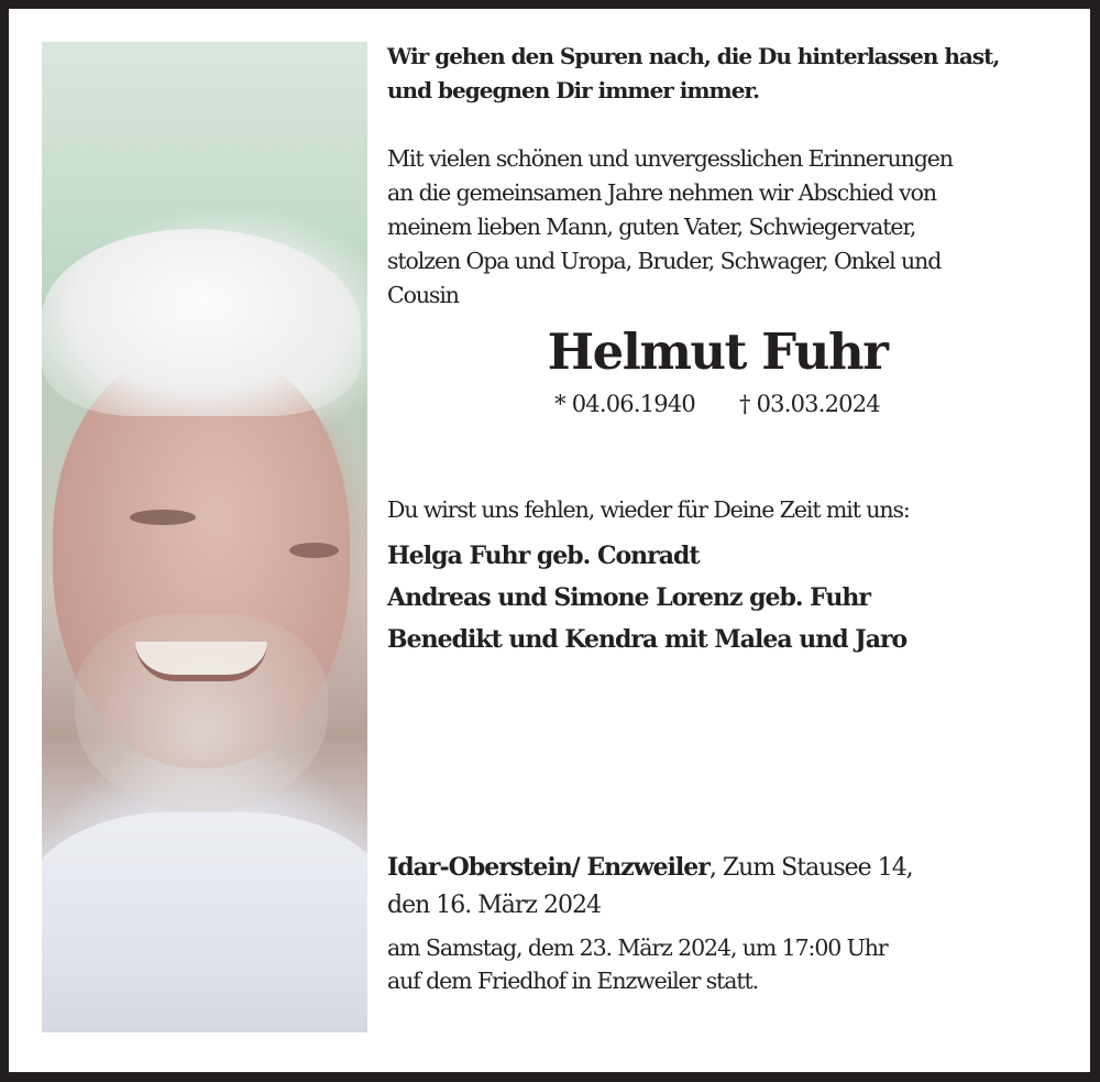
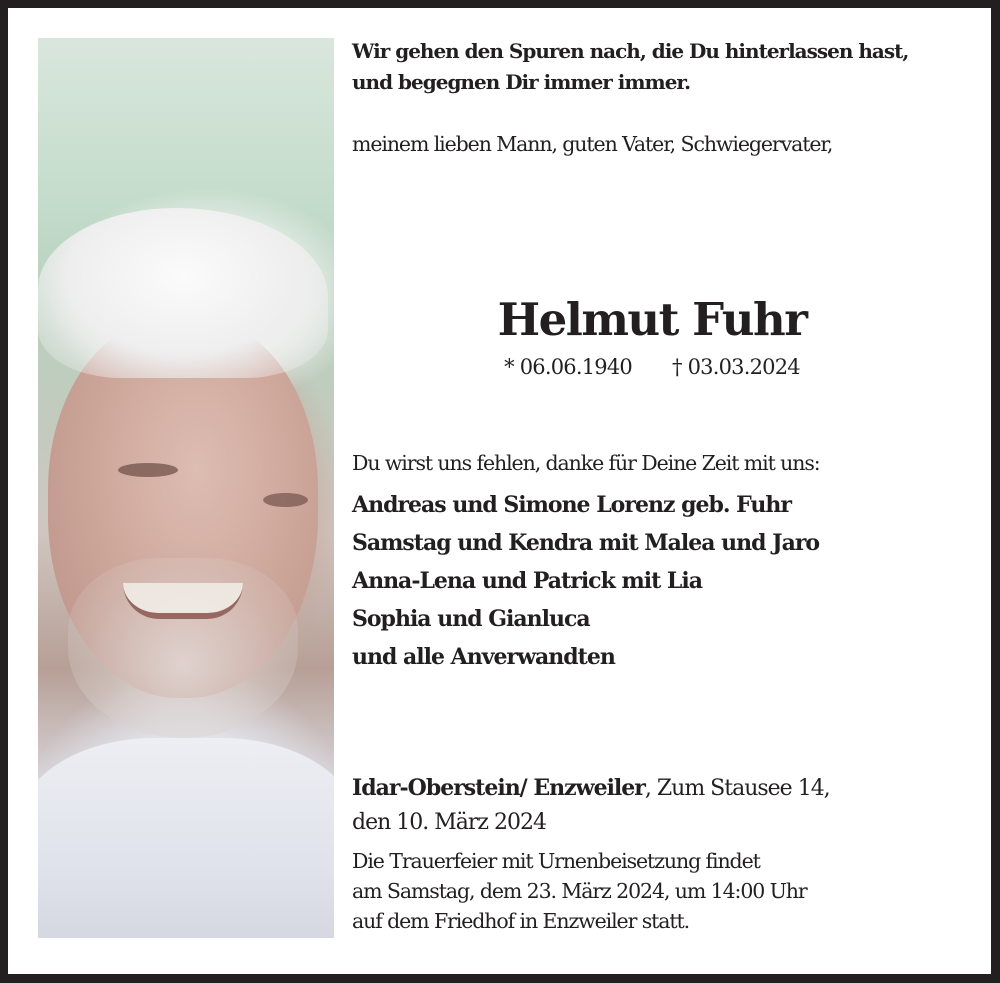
  Wir gehen den Spuren nach, die Du hinterlassen hast,
  und begegnen Dir immer immer.
- Mit vielen schönen und unvergesslichen Erinnerungen
- an die gemeinsamen Jahre nehmen wir Abschied von
  meinem lieben Mann, guten Vater, Schwiegervater,
- stolzen Opa und Uropa, Bruder, Schwager, Onkel und
- Cousin
  Helmut Fuhr
- * 04.06.1940 † 03.03.2024
+ * 06.06.1940 † 03.03.2024
- Du wirst uns fehlen, wieder für Deine Zeit mit uns:
+ Du wirst uns fehlen, danke für Deine Zeit mit uns:
- Helga Fuhr geb. Conradt
  Andreas und Simone Lorenz geb. Fuhr
- Benedikt und Kendra mit Malea und Jaro
+ Samstag und Kendra mit Malea und Jaro
+ Anna-Lena und Patrick mit Lia
+ Sophia und Gianluca
+ und alle Anverwandten
  Idar-Oberstein/ Enzweiler, Zum Stausee 14,
- den 16. März 2024
+ den 10. März 2024
+ Die Trauerfeier mit Urnenbeisetzung findet
- am Samstag, dem 23. März 2024, um 17:00 Uhr
+ am Samstag, dem 23. März 2024, um 14:00 Uhr
  auf dem Friedhof in Enzweiler statt.
